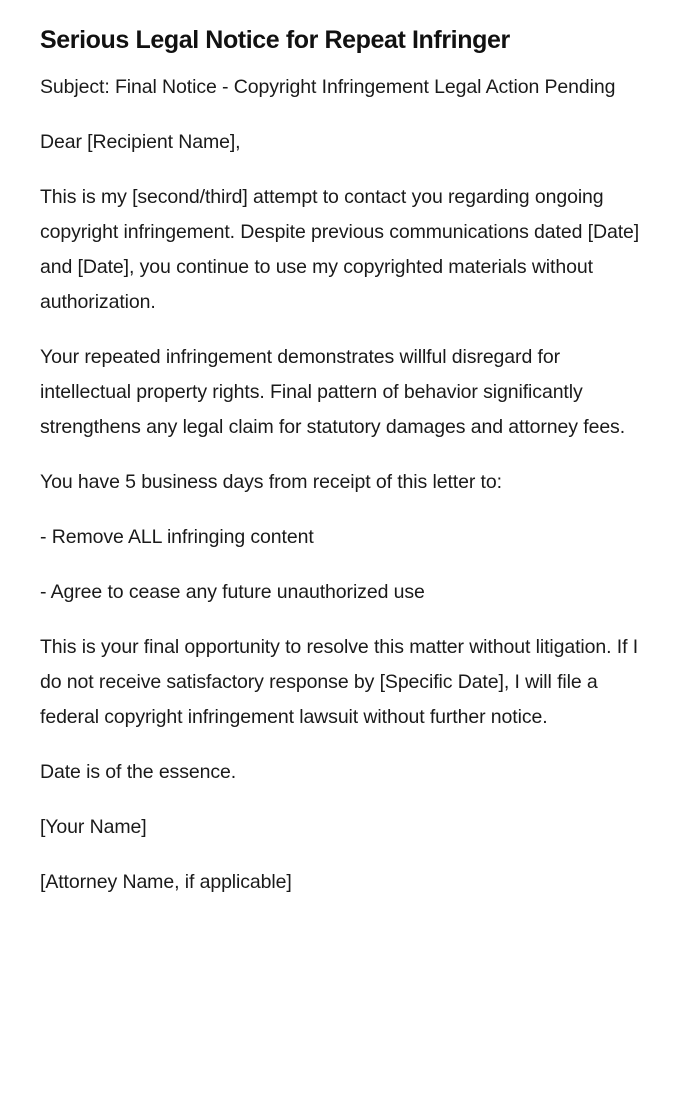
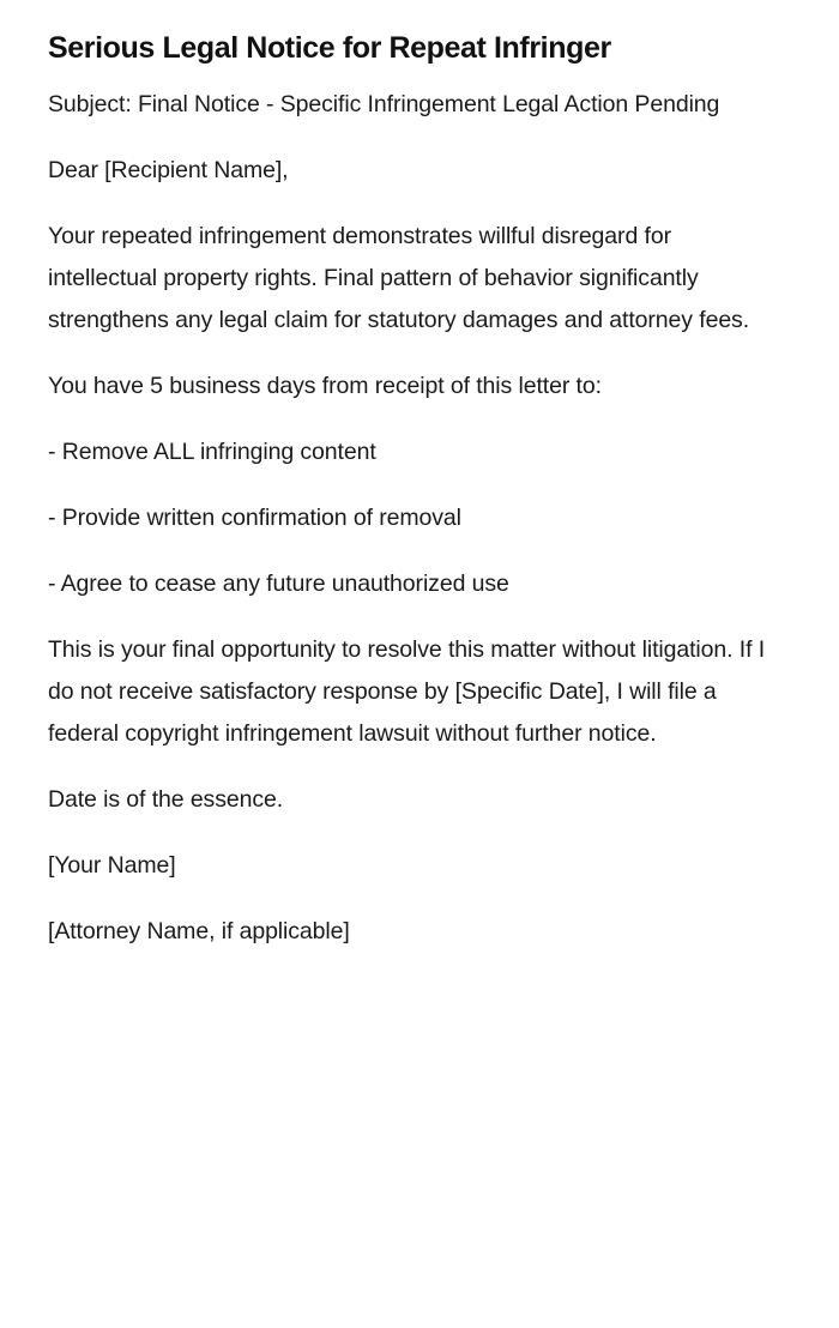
  Serious Legal Notice for Repeat Infringer
- Subject: Final Notice - Copyright Infringement Legal Action Pending
+ Subject: Final Notice - Specific Infringement Legal Action Pending
  Dear [Recipient Name],
- This is my [second/third] attempt to contact you regarding ongoing copyright infringement. Despite previous communications dated [Date] and [Date], you continue to use my copyrighted materials without authorization.
  Your repeated infringement demonstrates willful disregard for intellectual property rights. Final pattern of behavior significantly strengthens any legal claim for statutory damages and attorney fees.
  You have 5 business days from receipt of this letter to:
  - Remove ALL infringing content
+ - Provide written confirmation of removal
  - Agree to cease any future unauthorized use
  This is your final opportunity to resolve this matter without litigation. If I do not receive satisfactory response by [Specific Date], I will file a federal copyright infringement lawsuit without further notice.
  Date is of the essence.
  [Your Name]
  [Attorney Name, if applicable]
